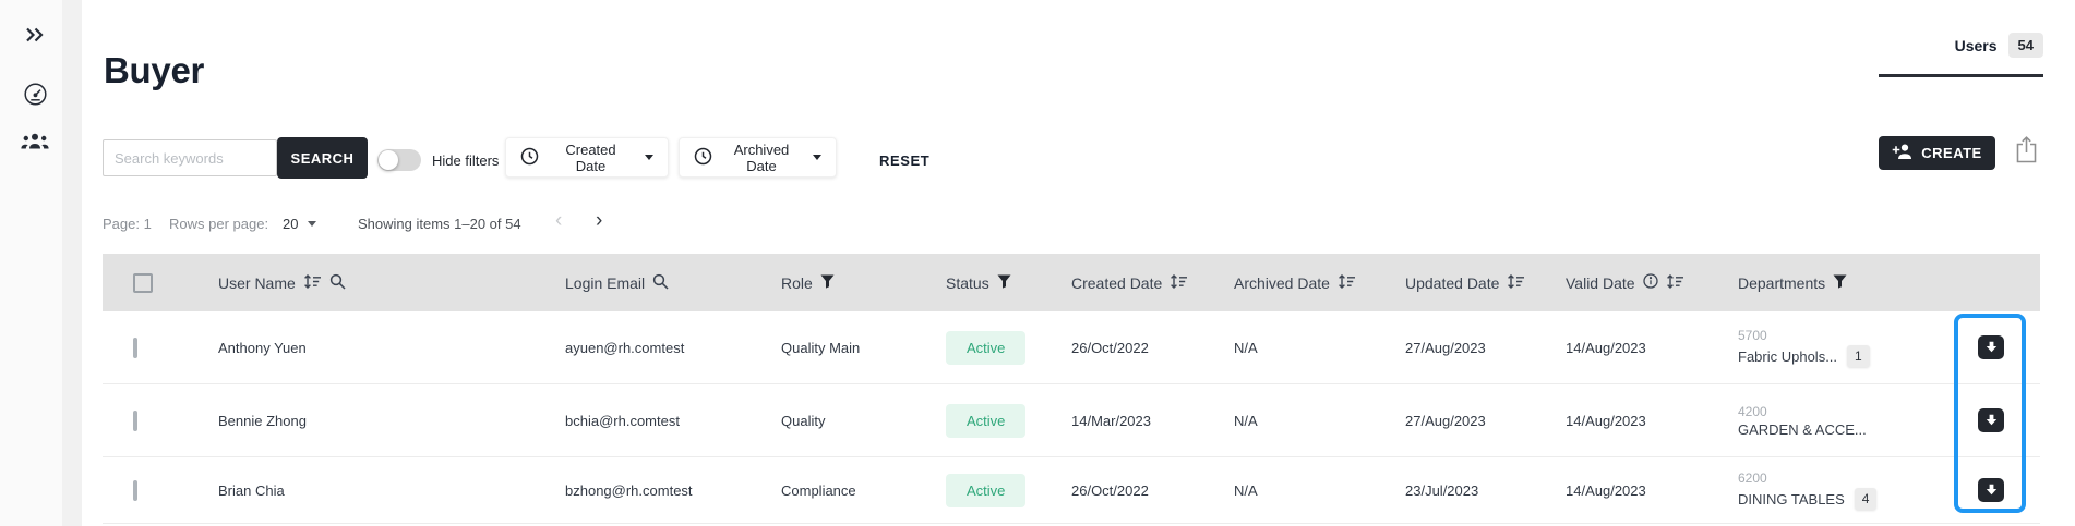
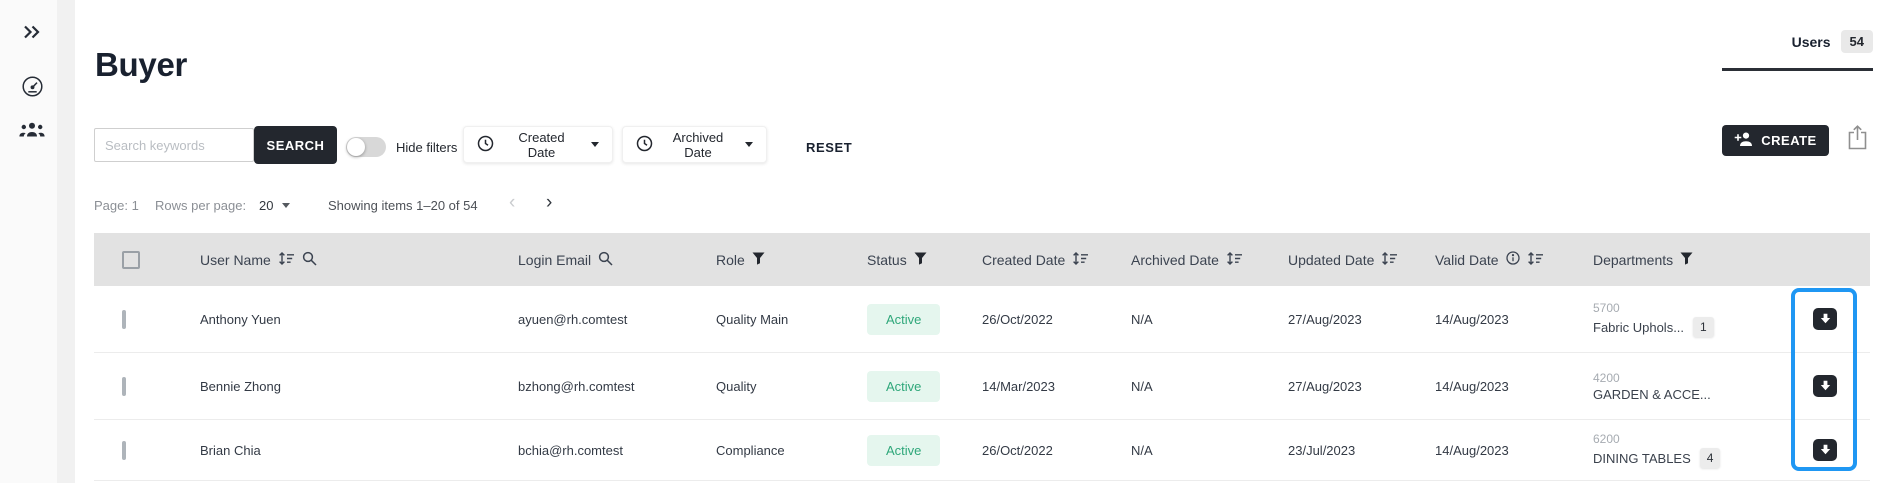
  Buyer
  Users
  54
  Search keywords
  SEARCH
  Hide filters
  Created Date
  Archived Date
  RESET
  CREATE
  Page: 1
  Rows per page:
  20
  Showing items 1–20 of 54
  ‹
  ›
  User Name
  Login Email
  Role
  Status
  Created Date
  Archived Date
  Updated Date
  Valid Date
  Departments
  Anthony Yuen
  ayuen@rh.comtest
  Quality Main
  Active
  26/Oct/2022
  N/A
  27/Aug/2023
  14/Aug/2023
  5700
  Fabric Uphols...
  1
  Bennie Zhong
- bchia@rh.comtest
+ bzhong@rh.comtest
  Quality
  Active
  14/Mar/2023
  N/A
  27/Aug/2023
  14/Aug/2023
  4200
  GARDEN & ACCE...
  Brian Chia
- bzhong@rh.comtest
+ bchia@rh.comtest
  Compliance
  Active
  26/Oct/2022
  N/A
  23/Jul/2023
  14/Aug/2023
  6200
  DINING TABLES
  4
